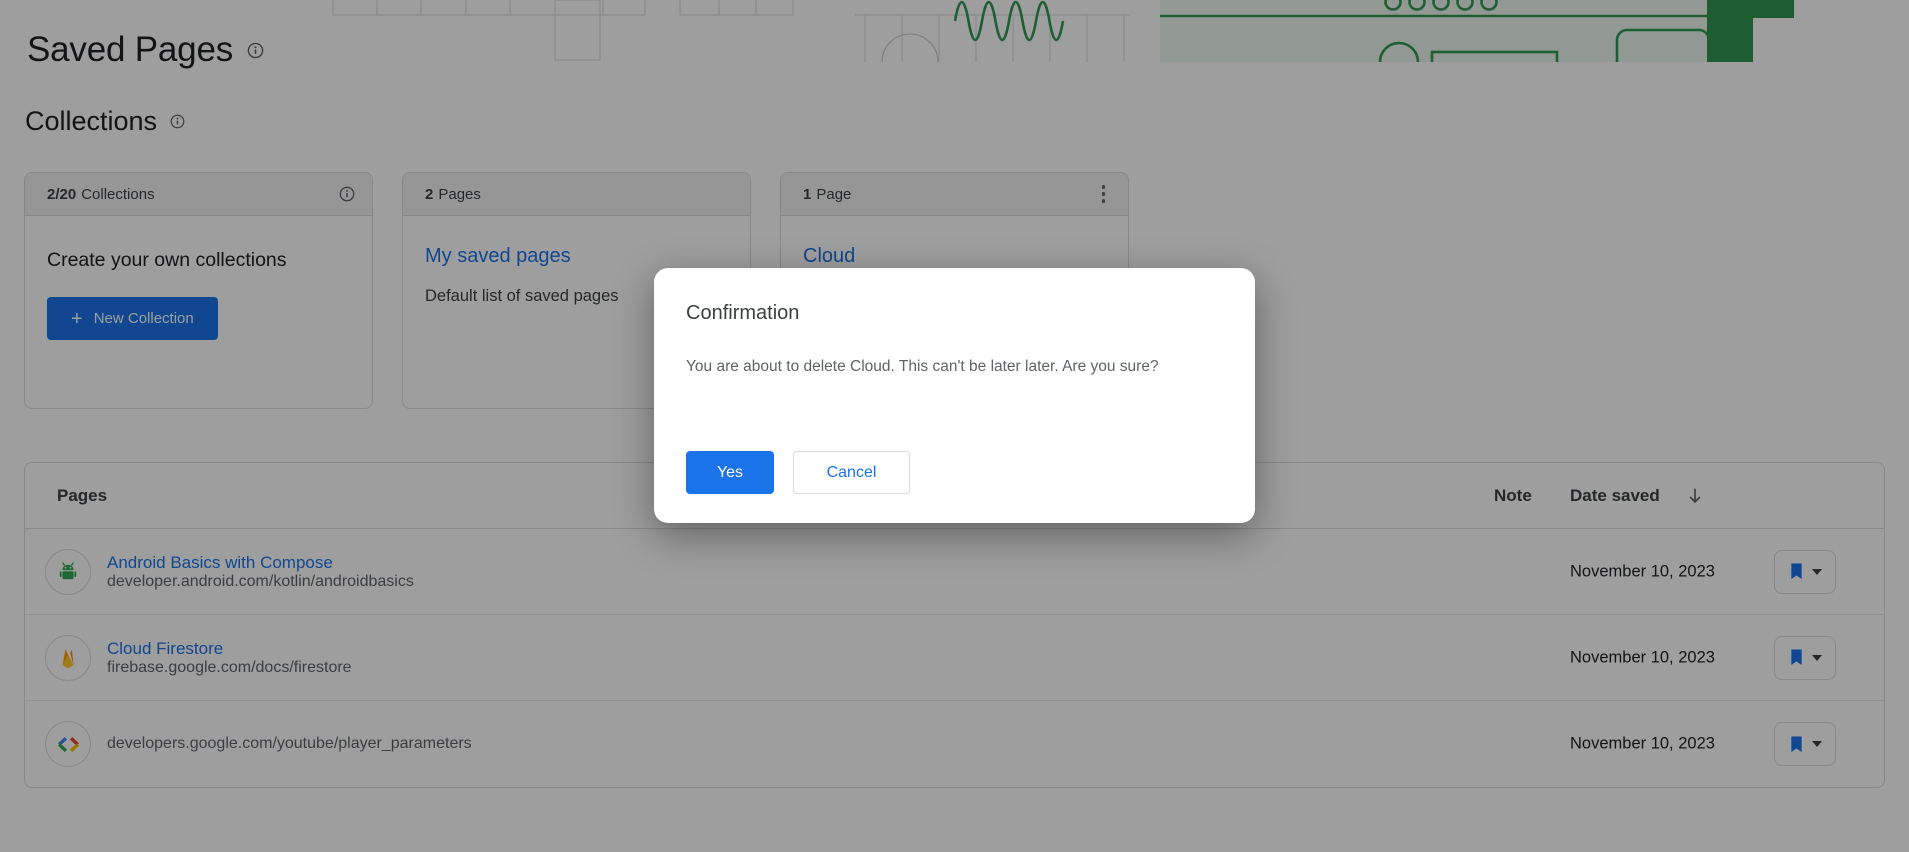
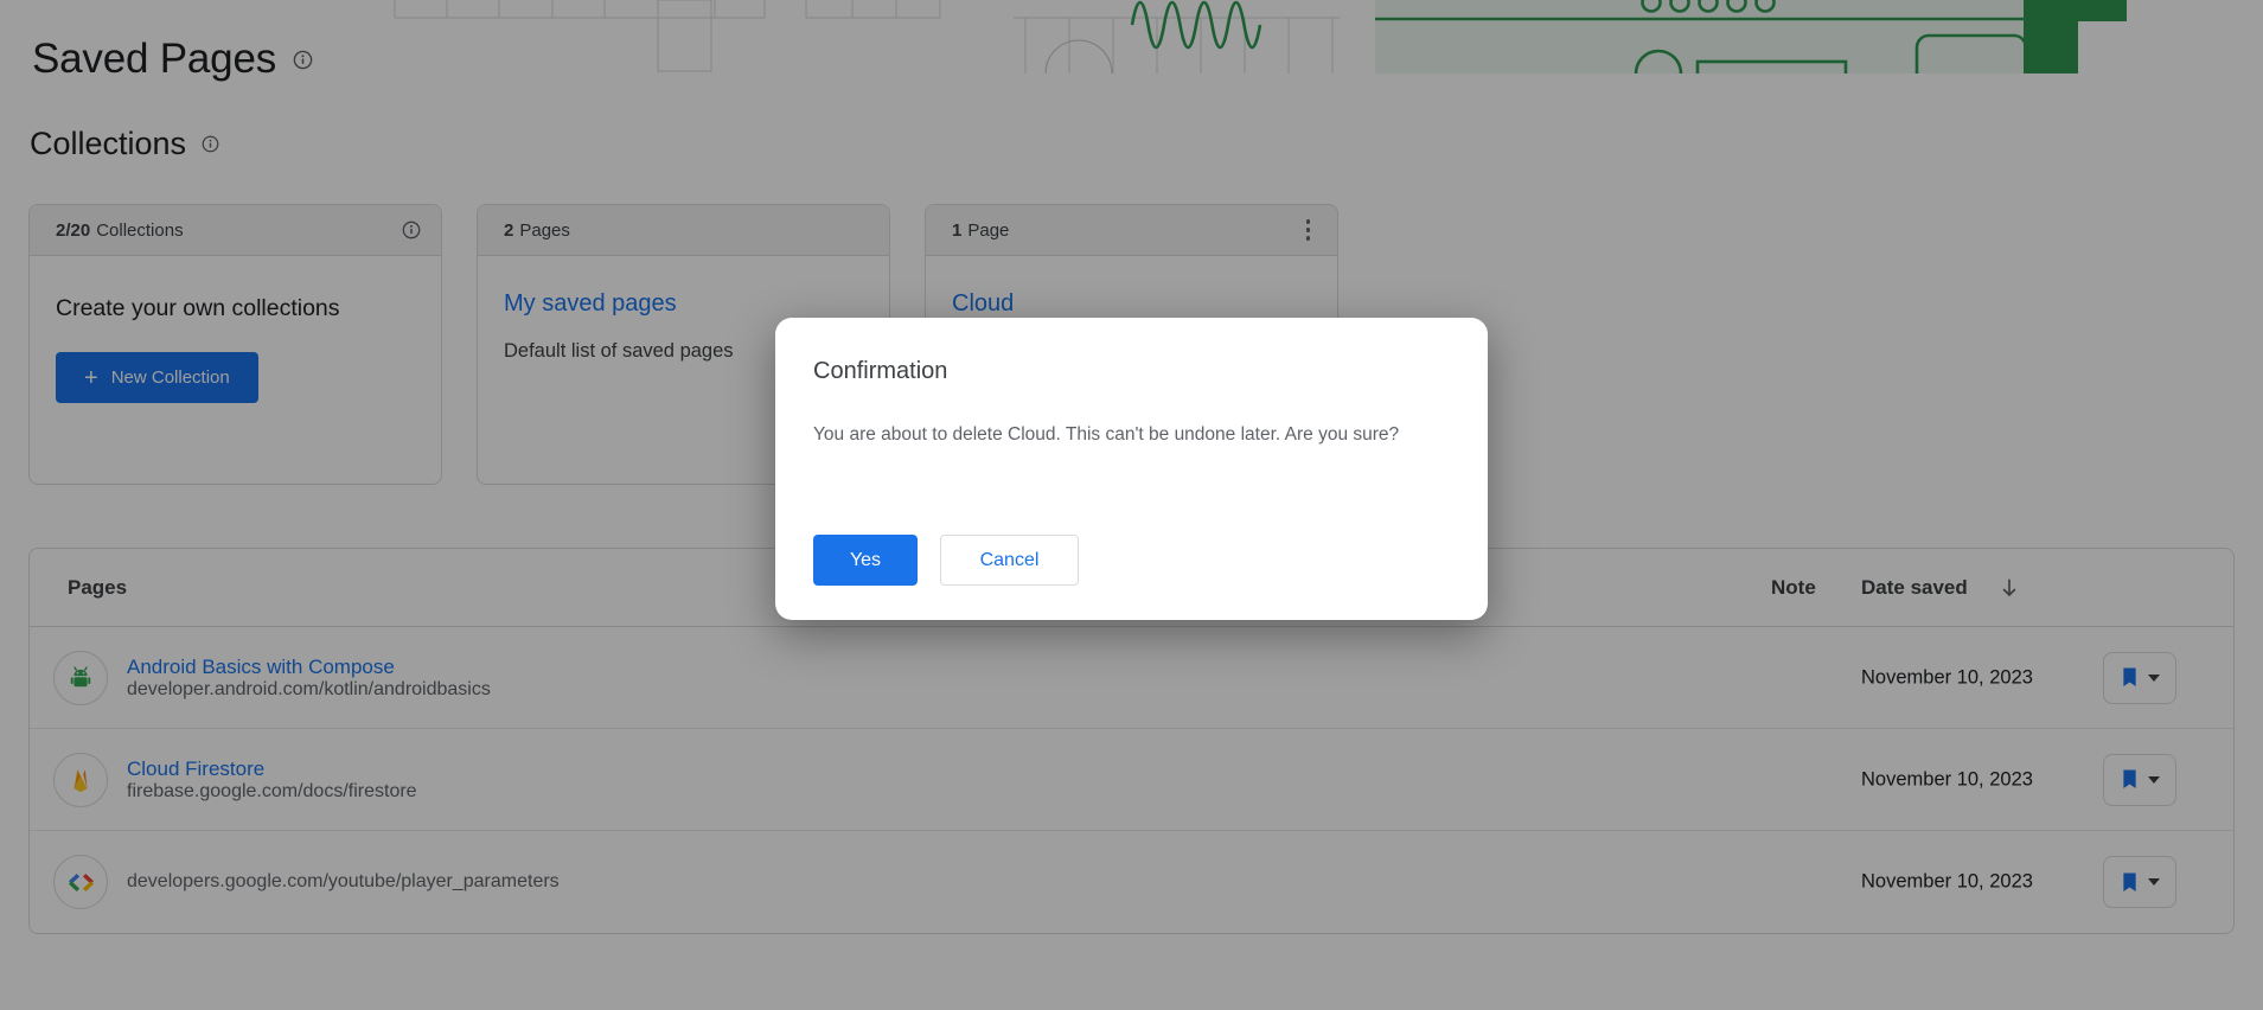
  Saved Pages
  Collections
  2/20 Collections
  Create your own collections
  +
  New Collection
  2 Pages
  My saved pages
  Default list of saved pages
  1 Page
  Cloud
  Pages
  Note
  Date saved
  Android Basics with Compose
  developer.android.com/kotlin/androidbasics
  November 10, 2023
  Cloud Firestore
  firebase.google.com/docs/firestore
  November 10, 2023
  developers.google.com/youtube/player_parameters
  November 10, 2023
  Confirmation
- You are about to delete Cloud. This can't be later later. Are you sure?
+ You are about to delete Cloud. This can't be undone later. Are you sure?
  Yes
  Cancel
